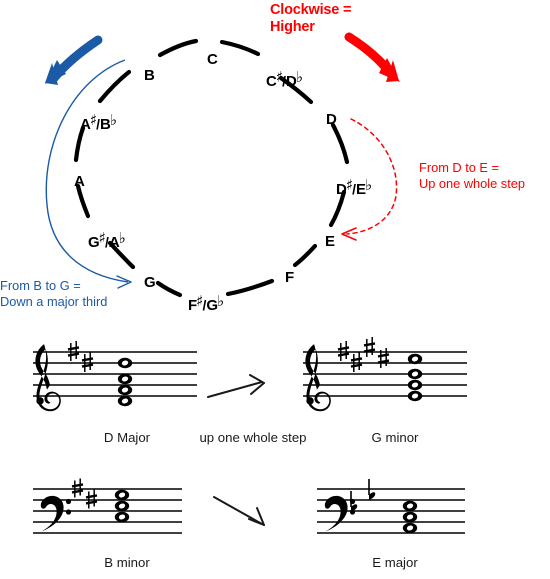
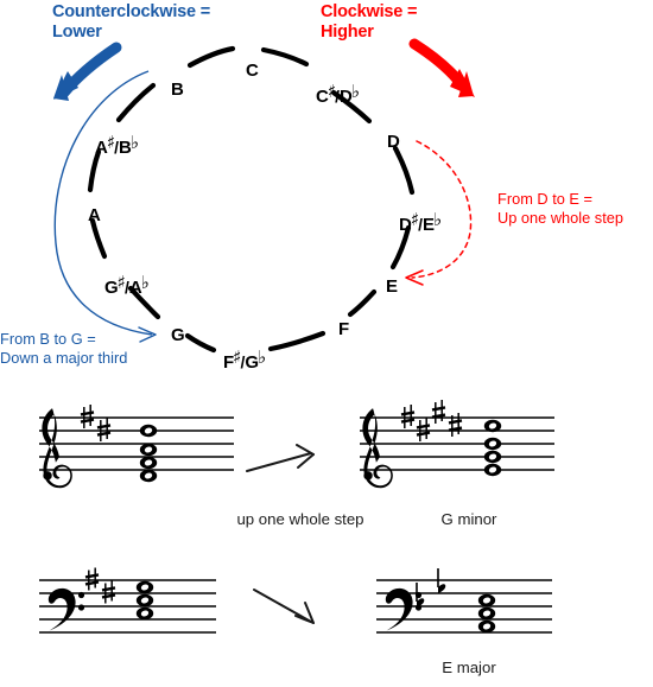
+ Counterclockwise =
+ Lower
  Clockwise =
  Higher
  C
  C♯/D♭
  D
  D♯/E♭
  E
  F
  F♯/G♭
  G
  G♯/A♭
  A
  A♯/B♭
  B
  From B to G =
  Down a major third
  From D to E =
  Up one whole step
- D Major
  up one whole step
  G minor
- B minor
  E major
